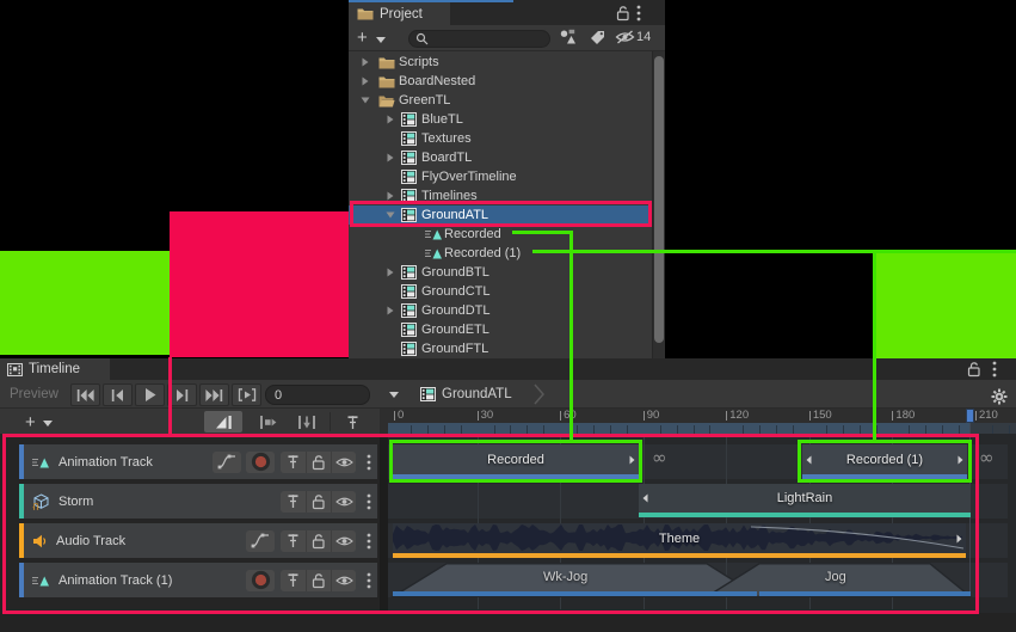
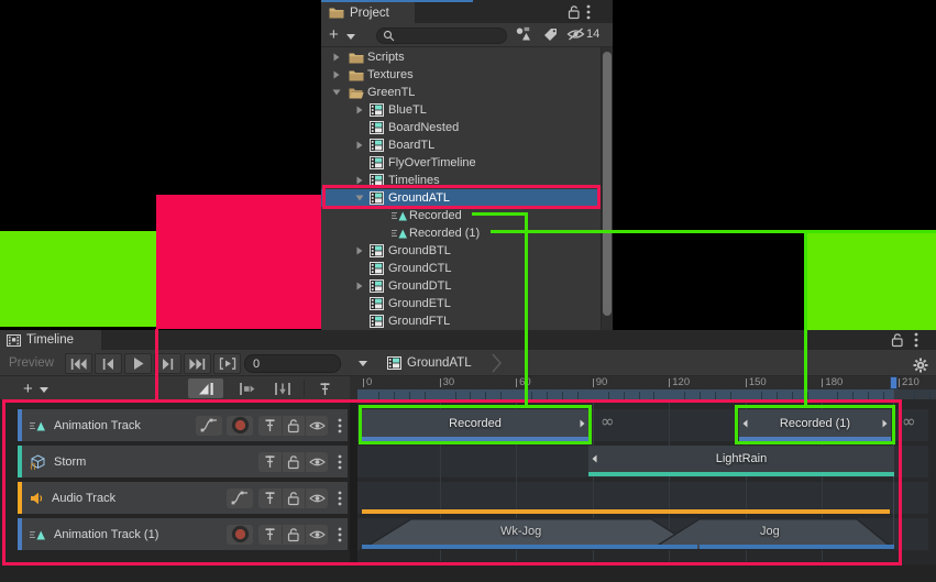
  Project
  +
  14
  Scripts
- BoardNested
+ Textures
  GreenTL
  BlueTL
- Textures
+ BoardNested
  BoardTL
  FlyOverTimeline
  Timelines
  GroundATL
  Recorded
  Recorded (1)
  GroundBTL
  GroundCTL
  GroundDTL
  GroundETL
  GroundFTL
  Timeline
  Preview
  0
  GroundATL
  +
  0
  30
  60
  90
  120
  150
  180
  210
  Animation Track
  {}
  Storm
  Audio Track
  Animation Track (1)
  Recorded
  ∞
  Recorded (1)
  ∞
  LightRain
- Theme
  Wk-Jog
  Jog
